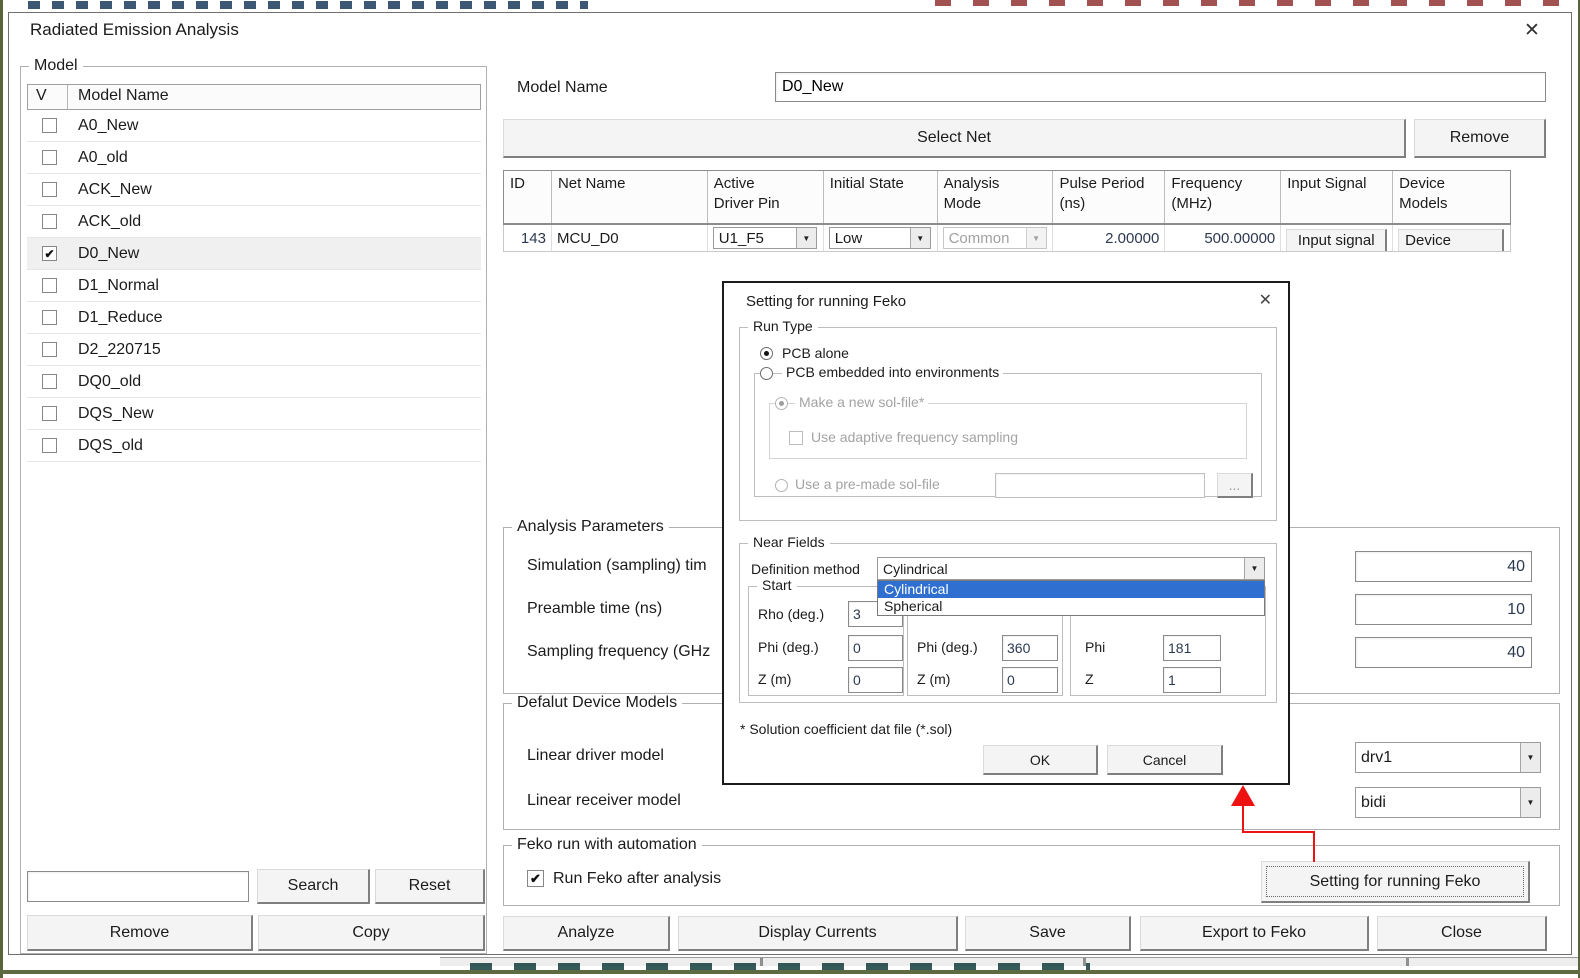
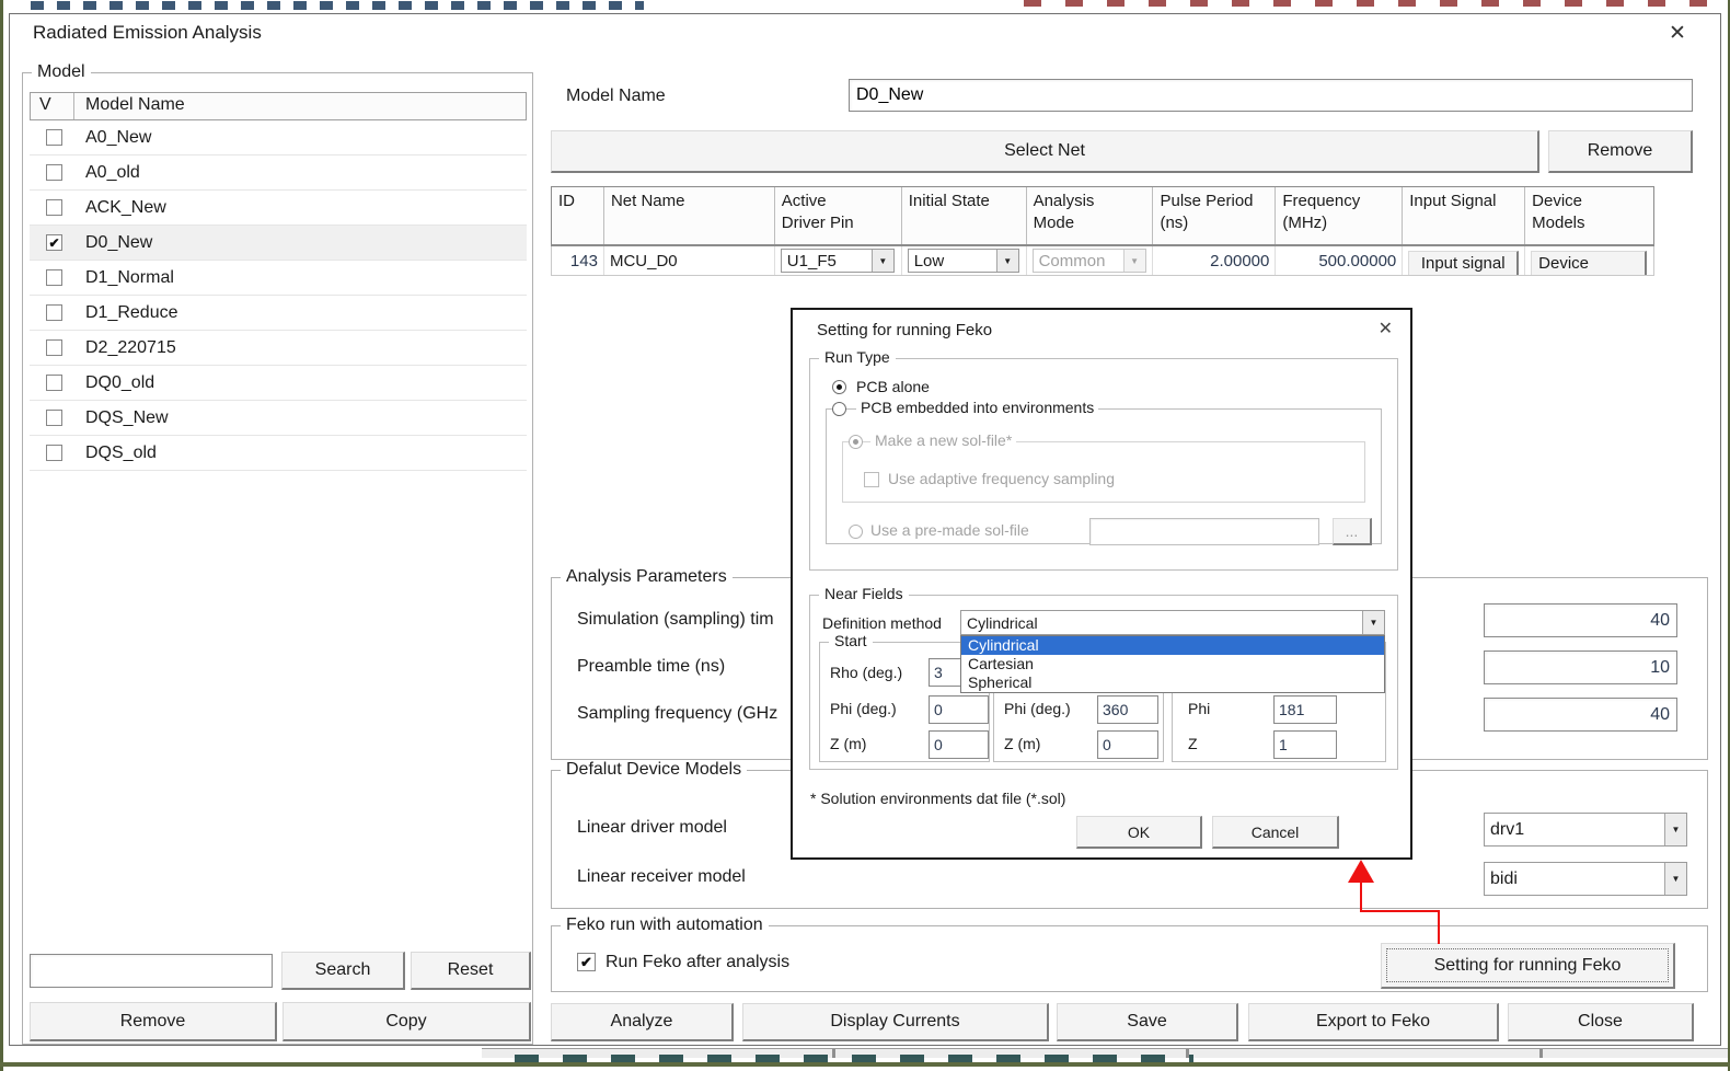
  Radiated Emission Analysis
  ✕
  Model
  V
  Model Name
  A0_New
  A0_old
  ACK_New
- ACK_old
  ✔
  D0_New
  D1_Normal
  D1_Reduce
  D2_220715
  DQ0_old
  DQS_New
  DQS_old
  Search
  Reset
  Remove
  Copy
  Model Name
  D0_New
  Select Net
  Remove
  ID
  Net Name
  Active Driver Pin
  Initial State
  Analysis Mode
  Pulse Period (ns)
  Frequency (MHz)
  Input Signal
  Device Models
  143
  MCU_D0
  U1_F5
  ▼
  Low
  ▼
  Common
  ▼
  2.00000
  500.00000
  Input signal
  Device
  Analysis Parameters
  Simulation (sampling) tim
  Preamble time (ns)
  Sampling frequency (GHz
  40
  10
  40
  Defalut Device Models
  Linear driver model
  Linear receiver model
  drv1
  ▼
  bidi
  ▼
  Feko run with automation
  ✔
  Run Feko after analysis
  Setting for running Feko
  Analyze
  Display Currents
  Save
  Export to Feko
  Close
  Setting for running Feko
  ✕
  Run Type
  PCB alone
  PCB embedded into environments
  Make a new sol-file*
  Use adaptive frequency sampling
  Use a pre-made sol-file
  ...
  Near Fields
  Definition method
  Cylindrical
  ▼
  Start
  Rho (deg.)
  3
  Phi (deg.)
  0
  Z (m)
  0
  Phi (deg.)
  360
  Z (m)
  0
  Phi
  181
  Z
  1
  Cylindrical
+ Cartesian
  Spherical
- * Solution coefficient dat file (*.sol)
+ * Solution environments dat file (*.sol)
  OK
  Cancel
